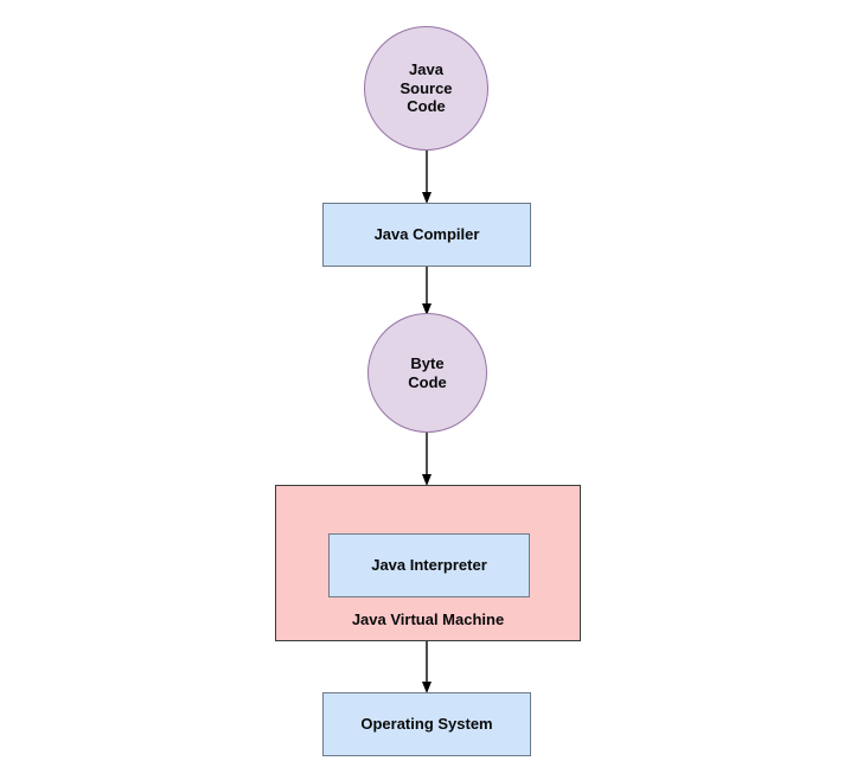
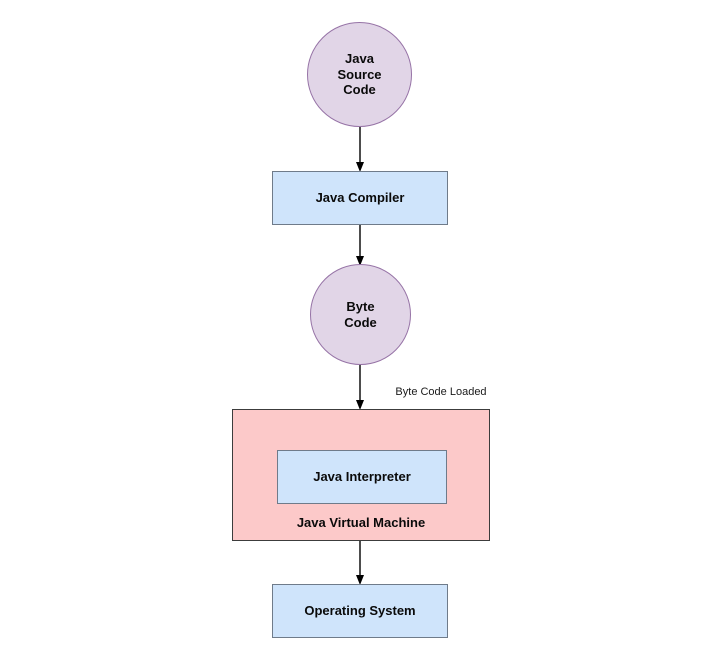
  Java
  Source
  Code
  Java Compiler
  Byte
  Code
+ Byte Code Loaded
  Java Interpreter
  Java Virtual Machine
  Operating System
